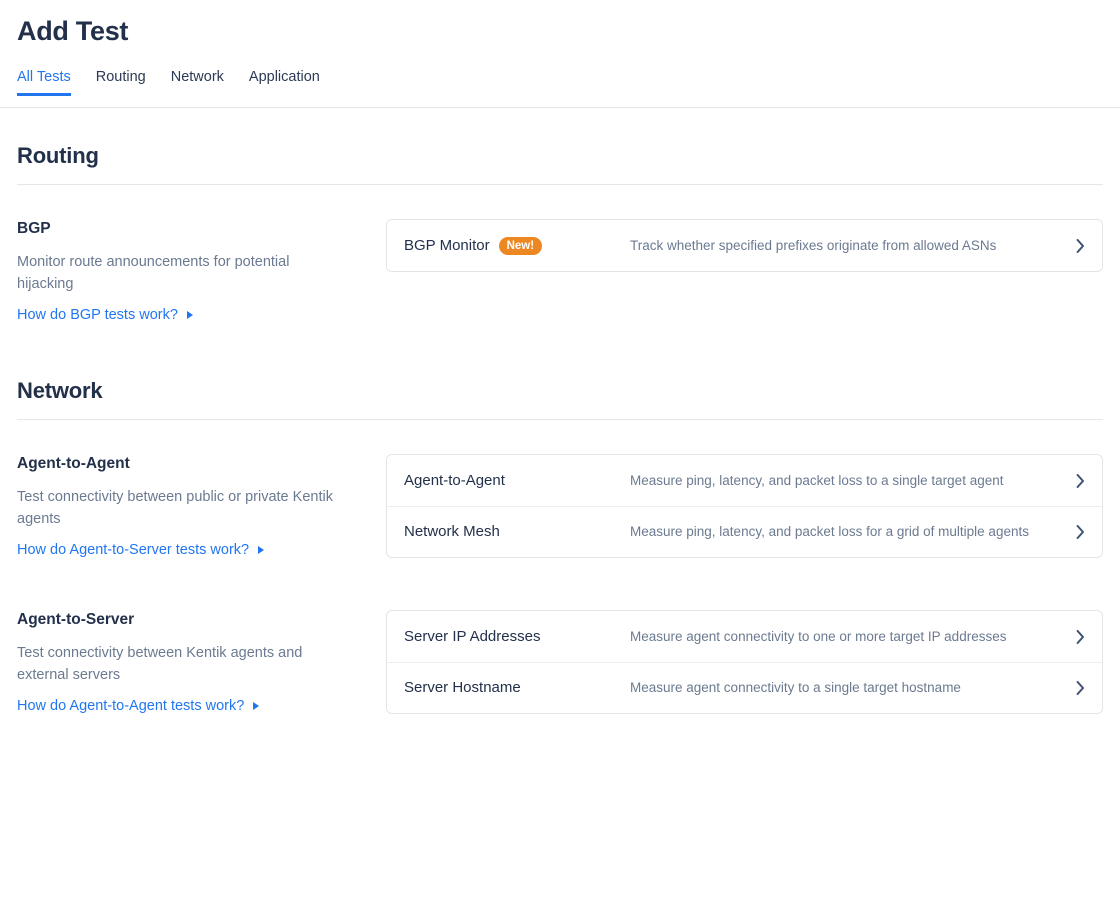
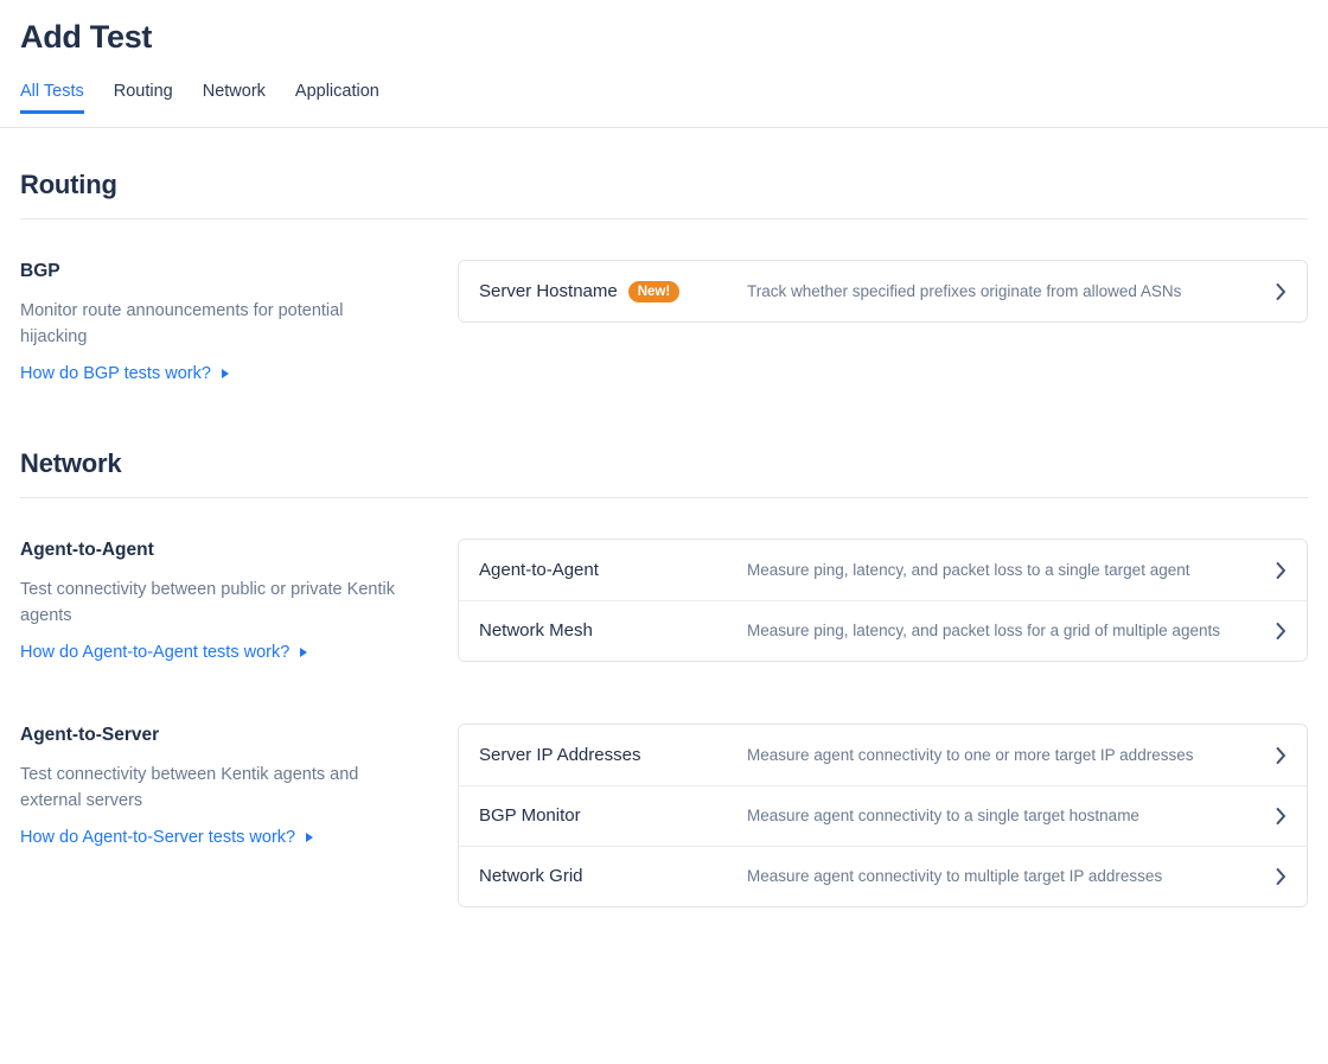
  Add Test
  All Tests
  Routing
  Network
  Application
  Routing
  BGP
  Monitor route announcements for potential hijacking
  How do BGP tests work?
- BGP Monitor
+ Server Hostname
  New!
  Track whether specified prefixes originate from allowed ASNs
  Network
  Agent-to-Agent
  Test connectivity between public or private Kentik agents
- How do Agent-to-Server tests work?
+ How do Agent-to-Agent tests work?
  Agent-to-Agent
  Measure ping, latency, and packet loss to a single target agent
  Network Mesh
  Measure ping, latency, and packet loss for a grid of multiple agents
  Agent-to-Server
  Test connectivity between Kentik agents and external servers
- How do Agent-to-Agent tests work?
+ How do Agent-to-Server tests work?
  Server IP Addresses
  Measure agent connectivity to one or more target IP addresses
- Server Hostname
+ BGP Monitor
  Measure agent connectivity to a single target hostname
+ Network Grid
+ Measure agent connectivity to multiple target IP addresses
